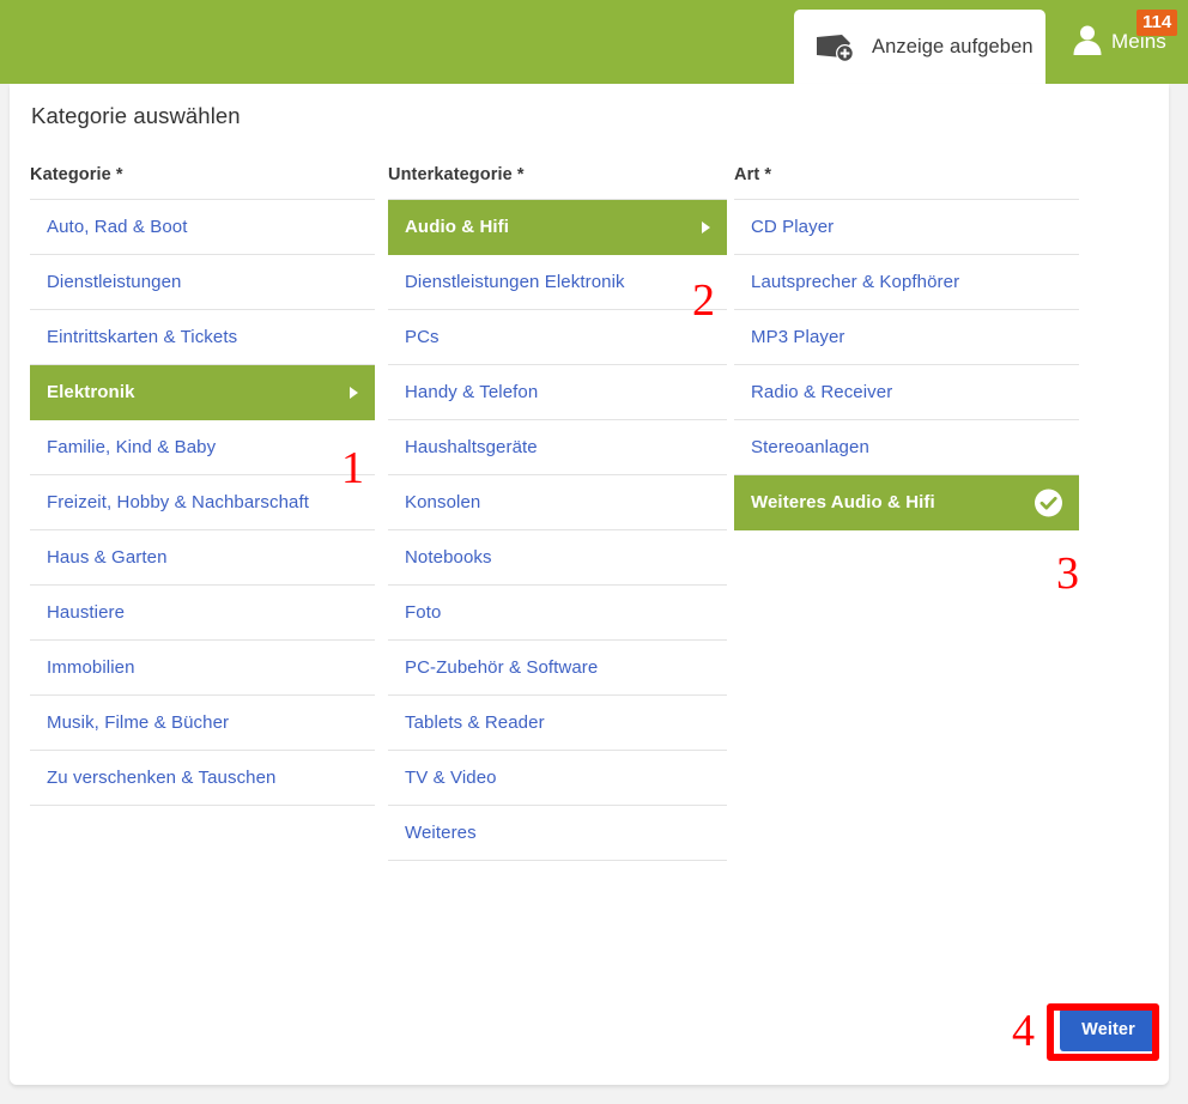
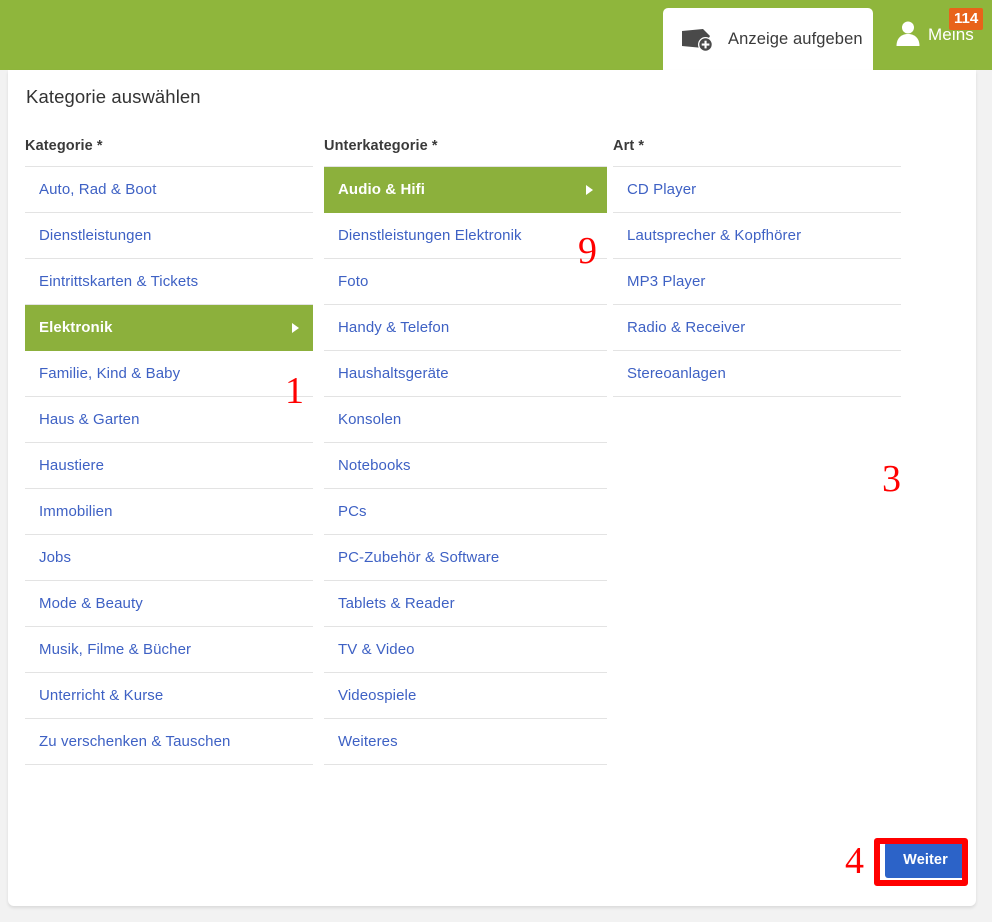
  Anzeige aufgeben
  Meins
  114
  Kategorie auswählen
  Kategorie *
  Auto, Rad & Boot
  Dienstleistungen
  Eintrittskarten & Tickets
  Elektronik
  Familie, Kind & Baby
- Freizeit, Hobby & Nachbarschaft
  Haus & Garten
  Haustiere
  Immobilien
+ Jobs
+ Mode & Beauty
  Musik, Filme & Bücher
+ Unterricht & Kurse
  Zu verschenken & Tauschen
  Unterkategorie *
  Audio & Hifi
  Dienstleistungen Elektronik
- PCs
+ Foto
  Handy & Telefon
  Haushaltsgeräte
  Konsolen
  Notebooks
- Foto
+ PCs
  PC-Zubehör & Software
  Tablets & Reader
  TV & Video
+ Videospiele
  Weiteres
  Art *
  CD Player
  Lautsprecher & Kopfhörer
  MP3 Player
  Radio & Receiver
  Stereoanlagen
- Weiteres Audio & Hifi
  Weiter
  1
- 2
+ 9
  3
  4
